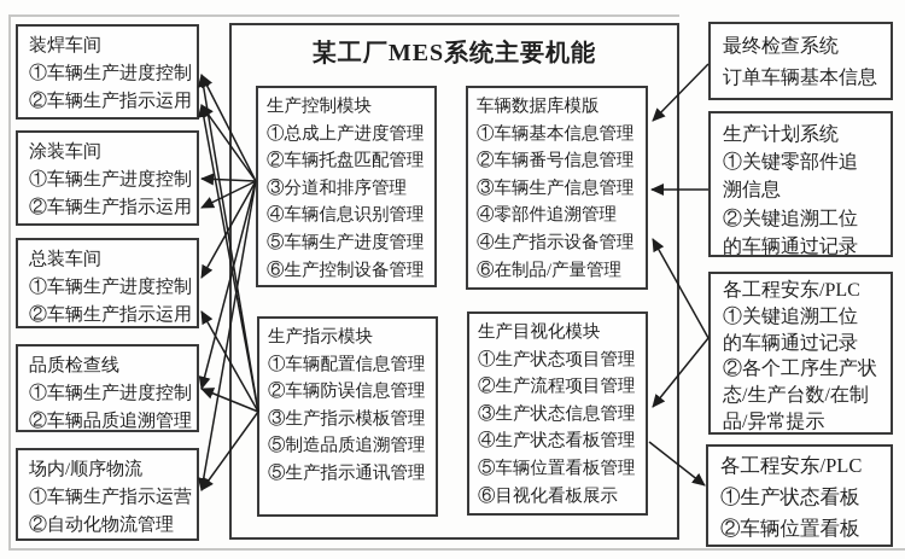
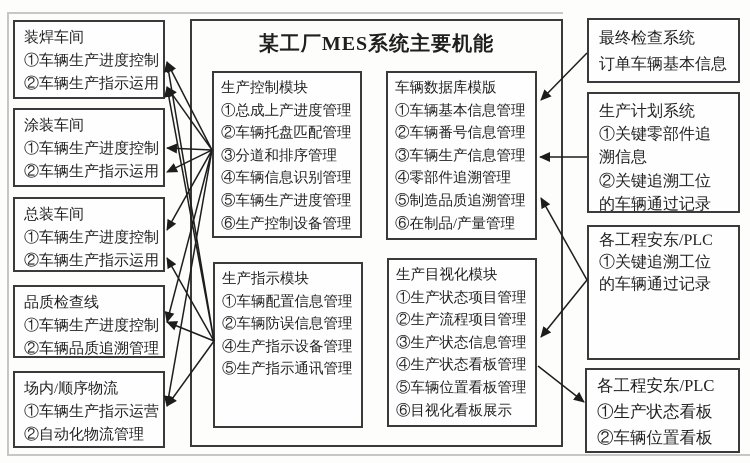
  装焊车间
  ①车辆生产进度控制
  ②车辆生产指示运用
  涂装车间
  ①车辆生产进度控制
  ②车辆生产指示运用
  总装车间
  ①车辆生产进度控制
  ②车辆生产指示运用
  品质检查线
  ①车辆生产进度控制
  ②车辆品质追溯管理
  场内/顺序物流
  ①车辆生产指示运营
  ②自动化物流管理
  某工厂MES系统主要机能
  生产控制模块
  ①总成上产进度管理
  ②车辆托盘匹配管理
  ③分道和排序管理
  ④车辆信息识别管理
  ⑤车辆生产进度管理
  ⑥生产控制设备管理
  车辆数据库模版
  ①车辆基本信息管理
  ②车辆番号信息管理
  ③车辆生产信息管理
  ④零部件追溯管理
- ④生产指示设备管理
+ ⑤制造品质追溯管理
  ⑥在制品/产量管理
  生产指示模块
  ①车辆配置信息管理
  ②车辆防误信息管理
- ③生产指示模板管理
- ⑤制造品质追溯管理
+ ④生产指示设备管理
  ⑤生产指示通讯管理
  生产目视化模块
  ①生产状态项目管理
  ②生产流程项目管理
  ③生产状态信息管理
  ④生产状态看板管理
  ⑤车辆位置看板管理
  ⑥目视化看板展示
  最终检查系统
  订单车辆基本信息
  生产计划系统
  ①关键零部件追溯信息
  ②关键追溯工位的车辆通过记录
  各工程安东/PLC
  ①关键追溯工位的车辆通过记录
- ②各个工序生产状态/生产台数/在制品/异常提示
  各工程安东/PLC
  ①生产状态看板
  ②车辆位置看板
